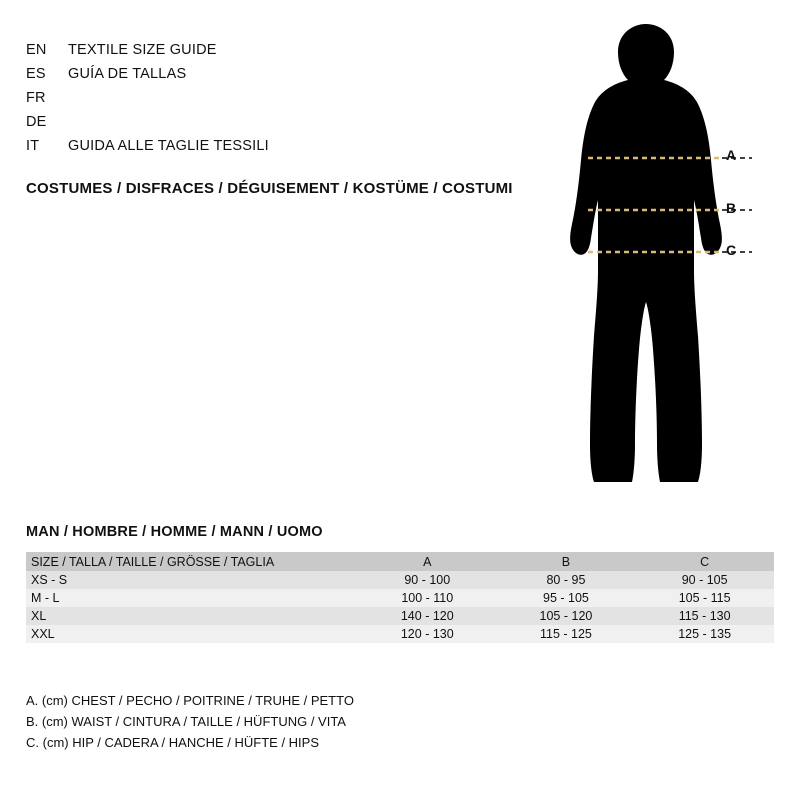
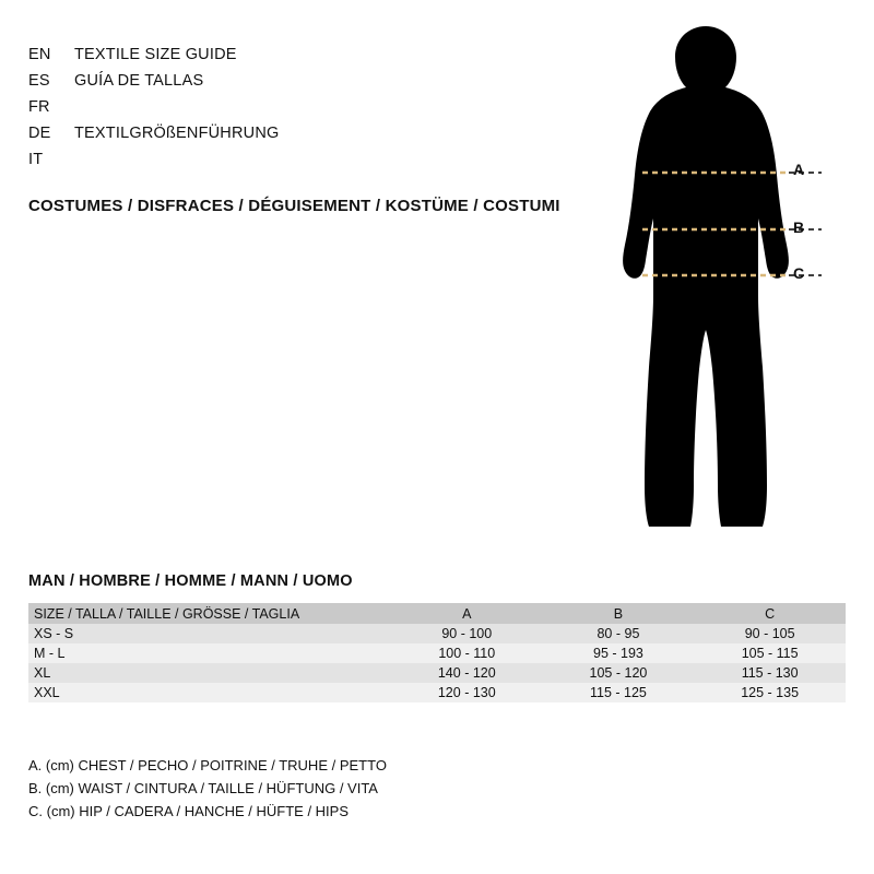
  EN
  TEXTILE SIZE GUIDE
  ES
  GUÍA DE TALLAS
  FR
  DE
+ TEXTILGRÖßENFÜHRUNG
  IT
- GUIDA ALLE TAGLIE TESSILI
  COSTUMES / DISFRACES / DÉGUISEMENT / KOSTÜME / COSTUMI
  A
  B
  C
  MAN / HOMBRE / HOMME / MANN / UOMO
  SIZE / TALLA / TAILLE / GRÖSSE / TAGLIA	A	B	C
  XS - S	90 - 100	80 - 95	90 - 105
- M - L	100 - 110	95 - 105	105 - 115
+ M - L	100 - 110	95 - 193	105 - 115
  XL	140 - 120	105 - 120	115 - 130
  XXL	120 - 130	115 - 125	125 - 135
  A. (cm) CHEST / PECHO / POITRINE / TRUHE / PETTO
  B. (cm) WAIST / CINTURA / TAILLE / HÜFTUNG / VITA
  C. (cm) HIP / CADERA / HANCHE / HÜFTE / HIPS
